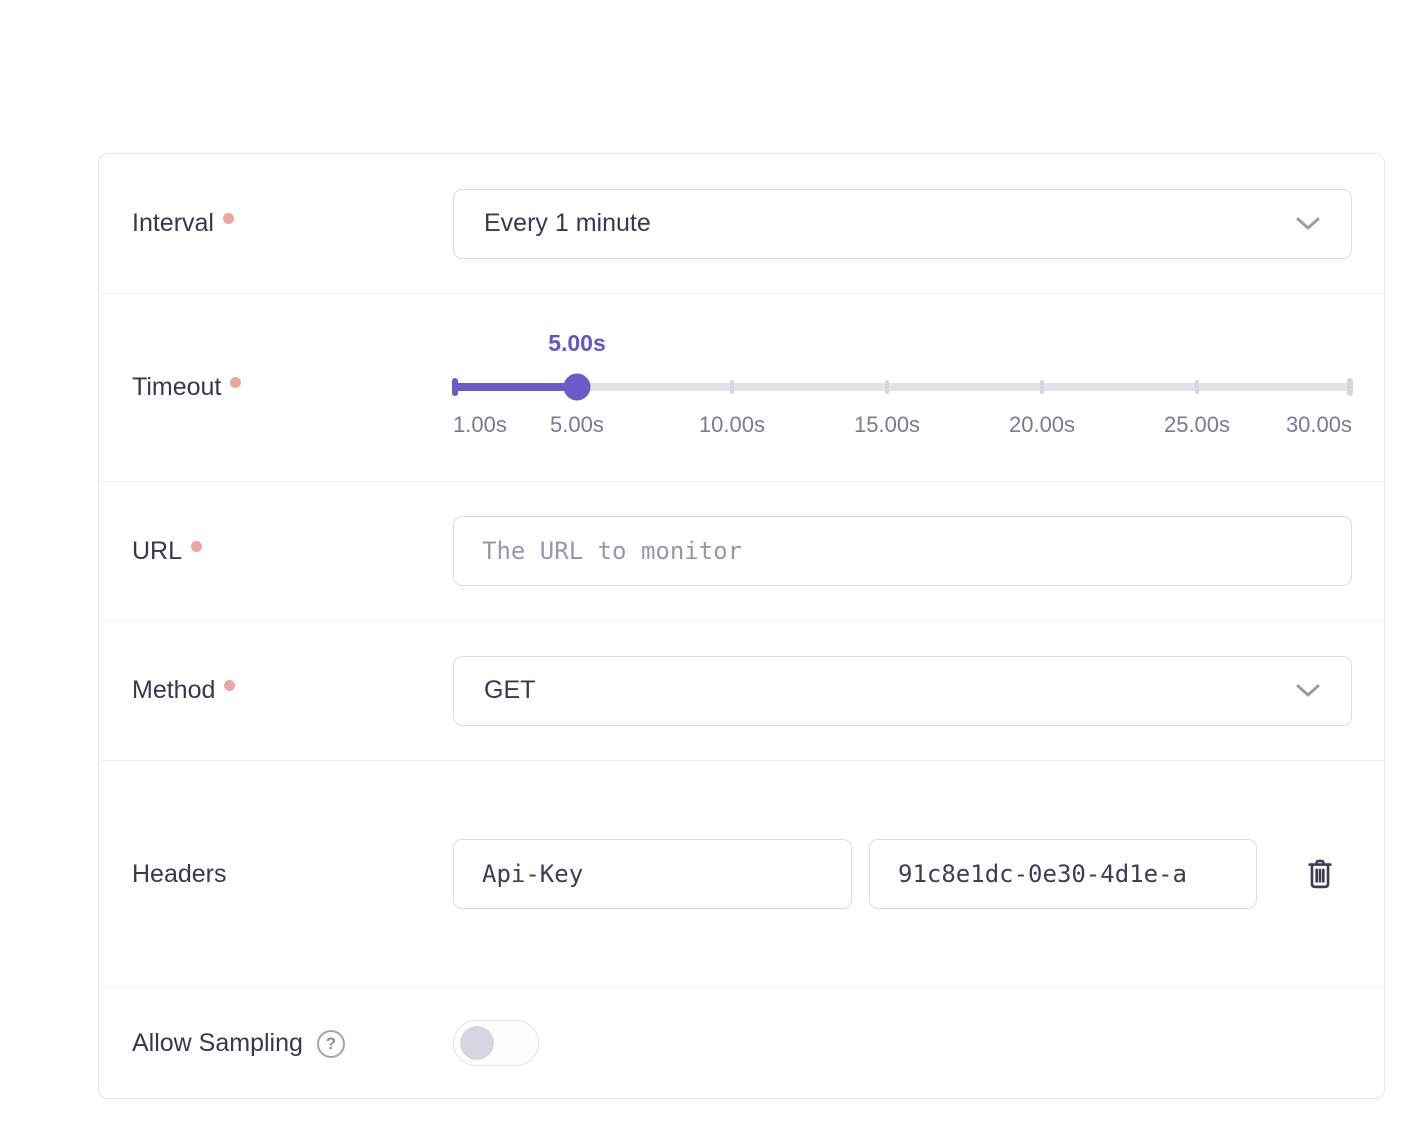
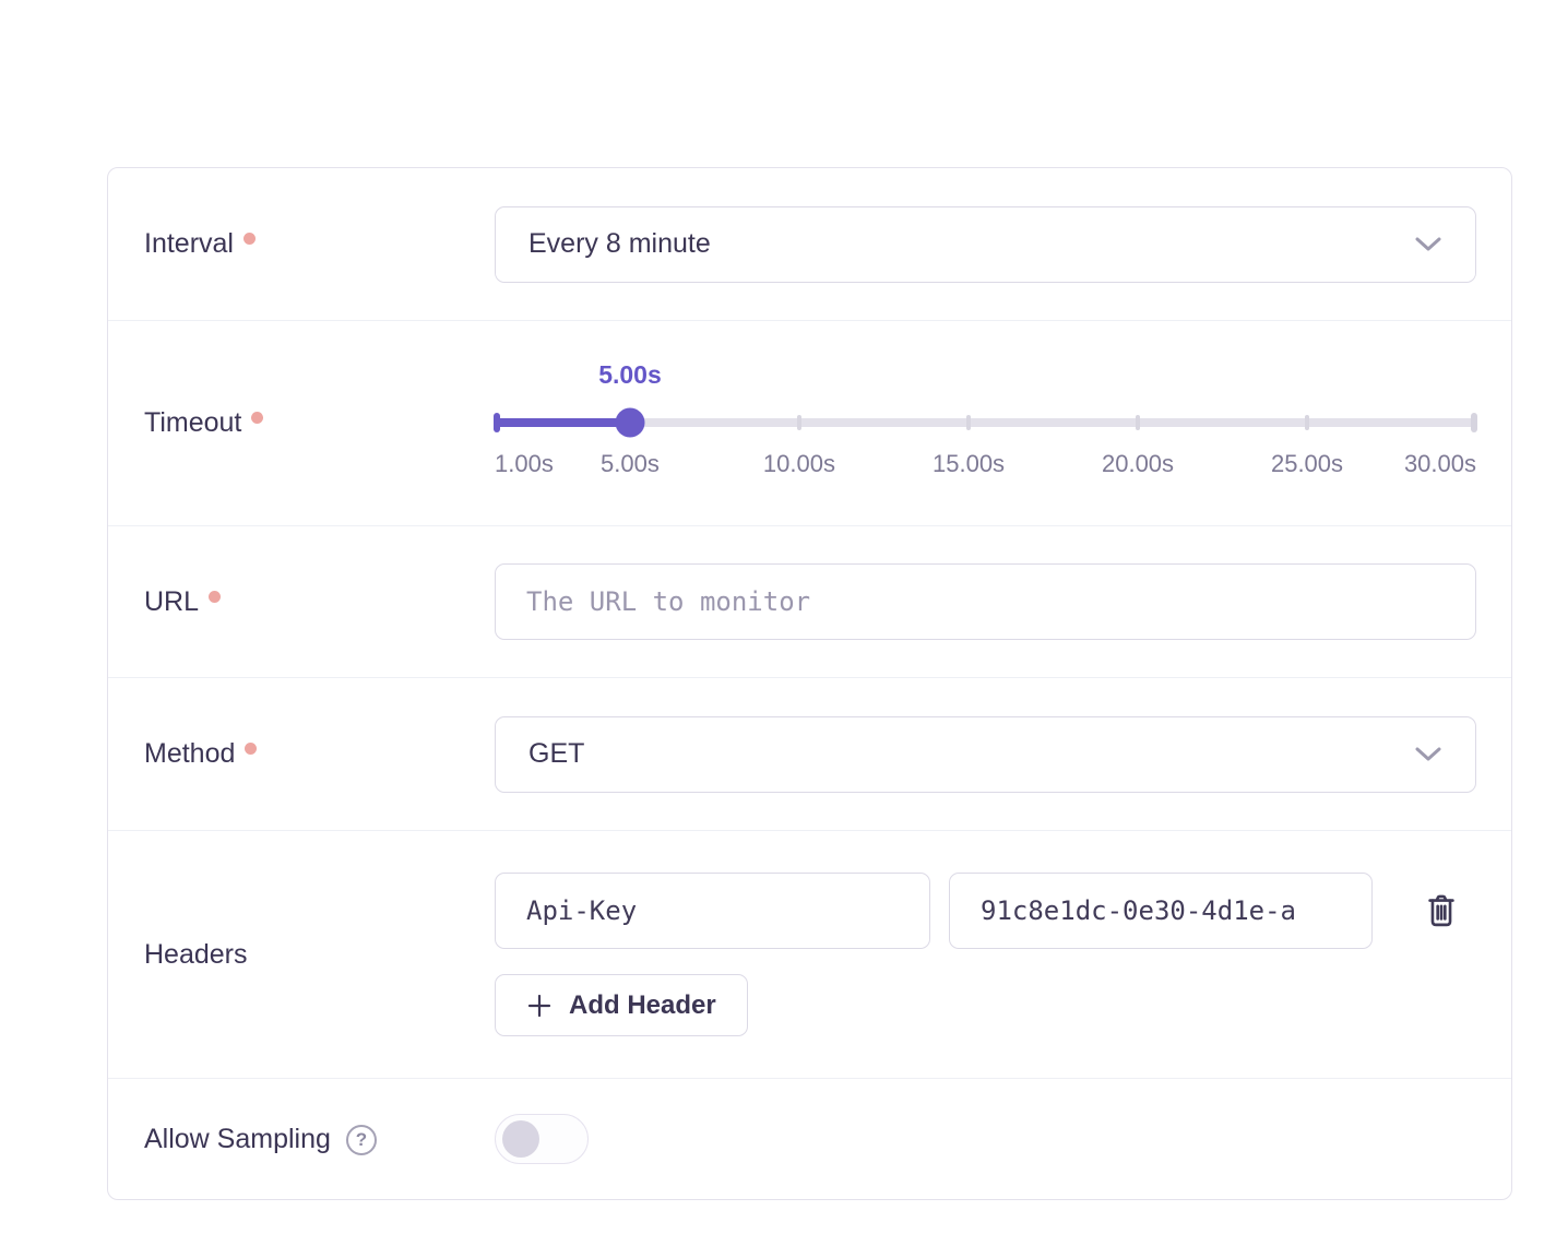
  Interval
- Every 1 minute
+ Every 8 minute
  Timeout
  5.00s
  1.00s
  5.00s
  10.00s
  15.00s
  20.00s
  25.00s
  30.00s
  URL
  The URL to monitor
  Method
  GET
  Headers
  Api-Key
  91c8e1dc-0e30-4d1e-a
+ Add Header
  Allow Sampling
  ?
